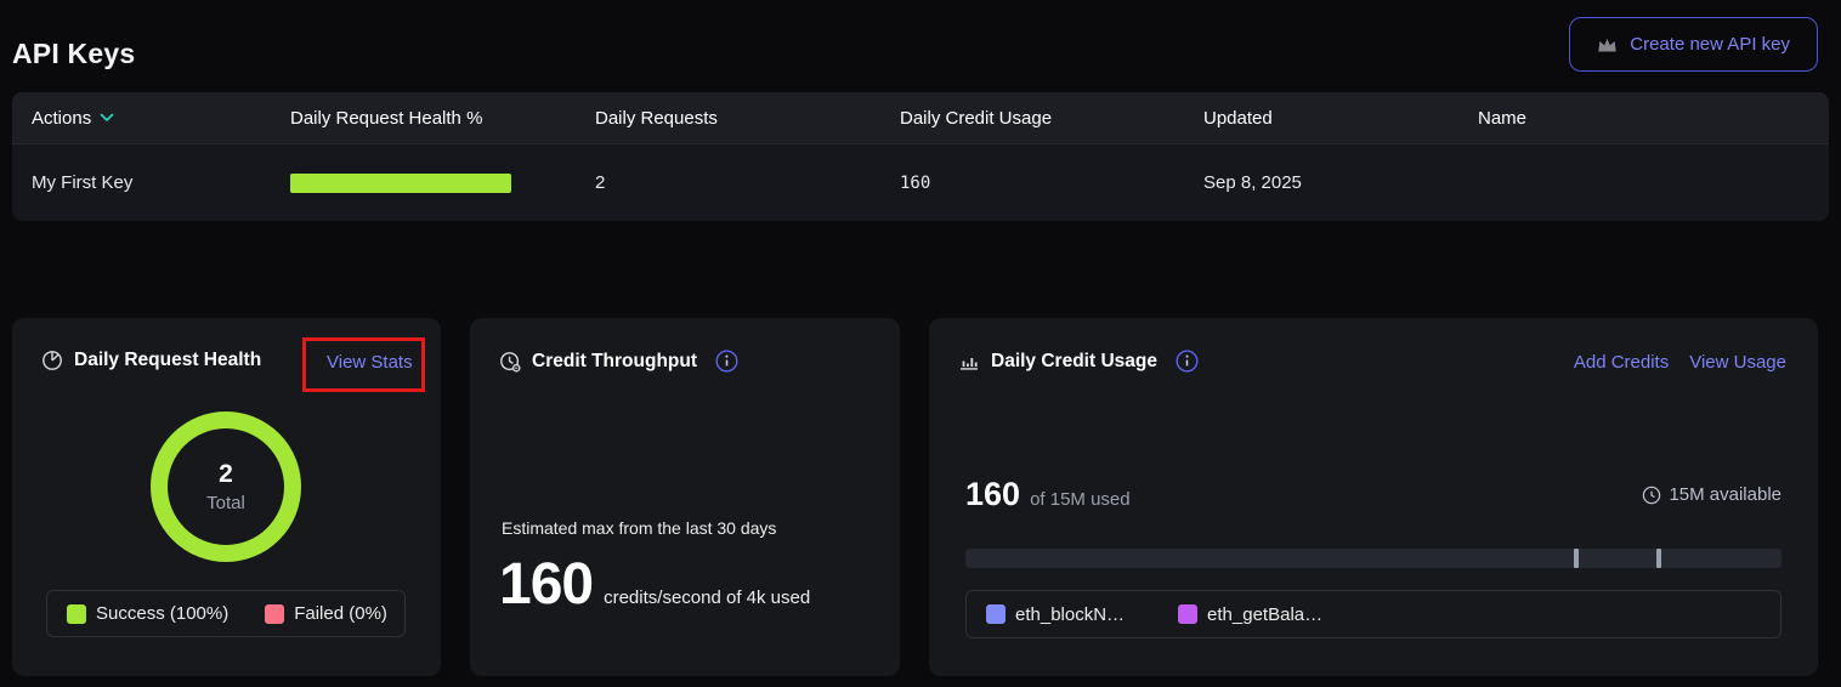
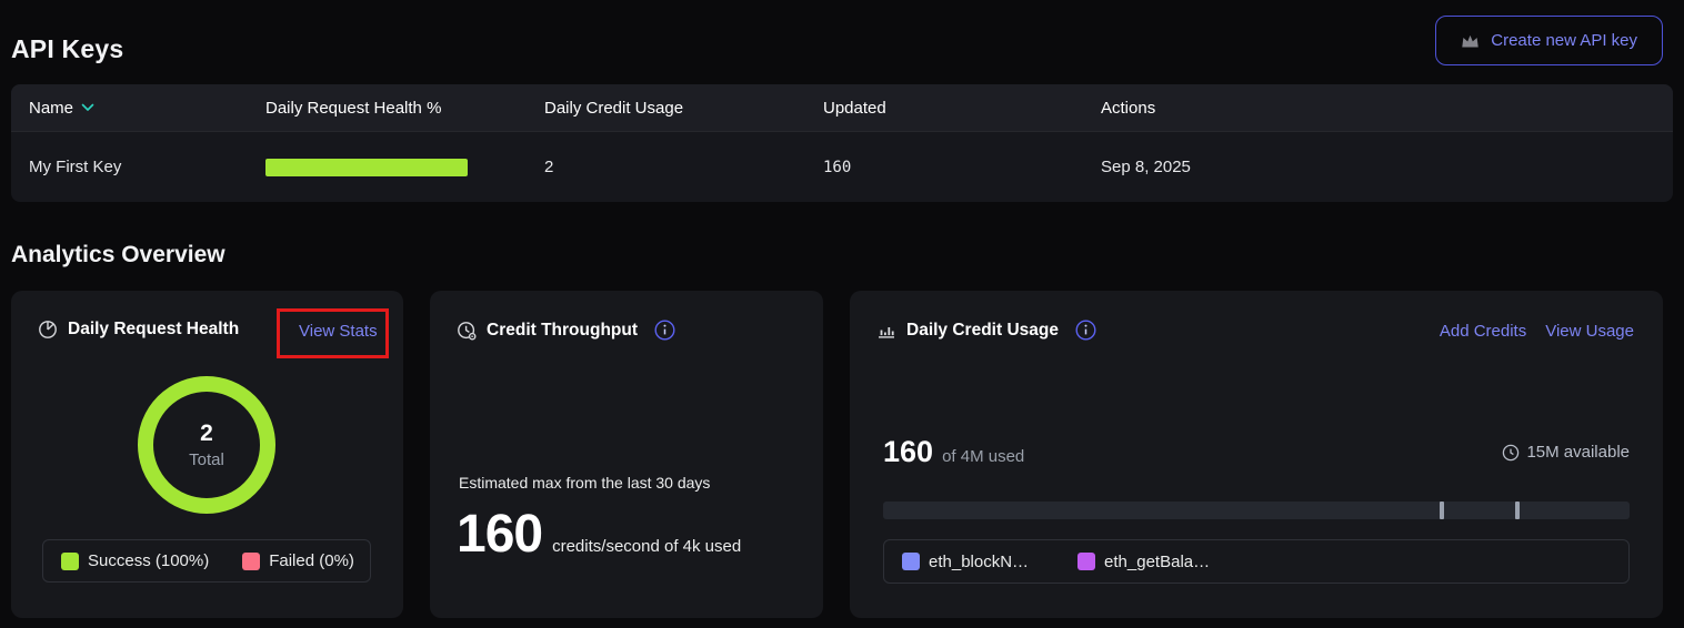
  API Keys
  Create new API key
- Actions
+ Name
  Daily Request Health %
- Daily Requests
  Daily Credit Usage
  Updated
- Name
+ Actions
  My First Key
  2
  160
  Sep 8, 2025
+ Analytics Overview
  Daily Request Health
  View Stats
  2
  Total
  Success (100%)
  Failed (0%)
  Credit Throughput
  Estimated max from the last 30 days
  160
  credits/second of 4k used
  Daily Credit Usage
  Add Credits
  View Usage
  160
- of 15M used
+ of 4M used
  15M available
  eth_blockN…
  eth_getBala…
